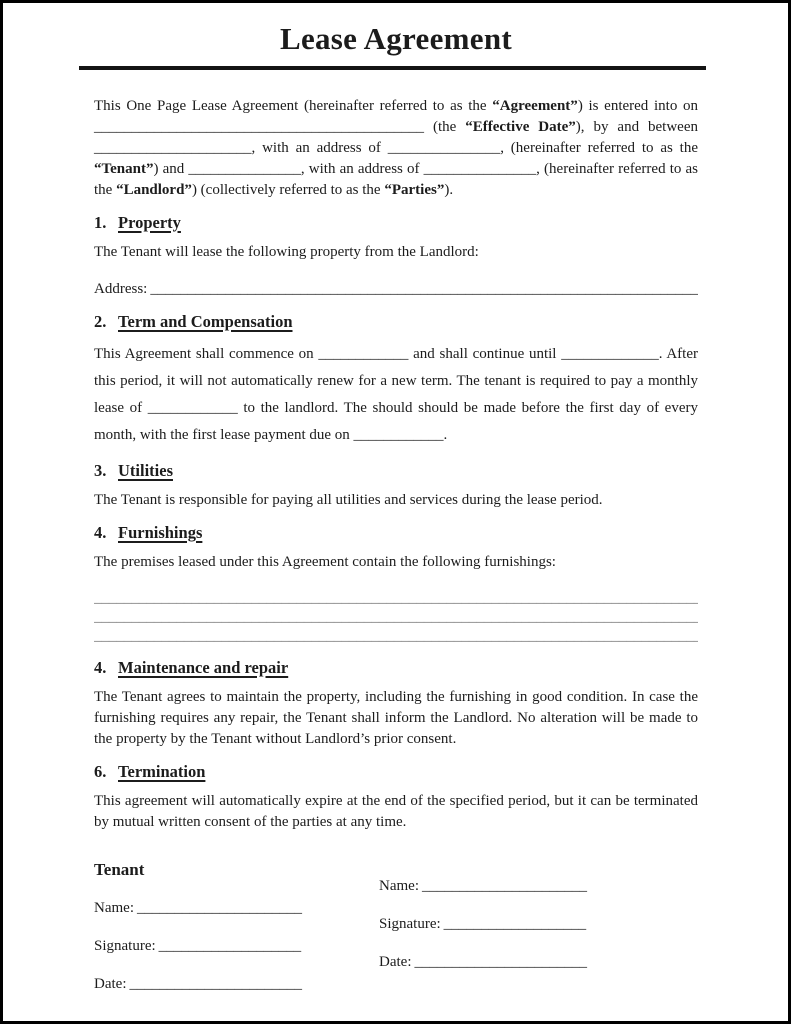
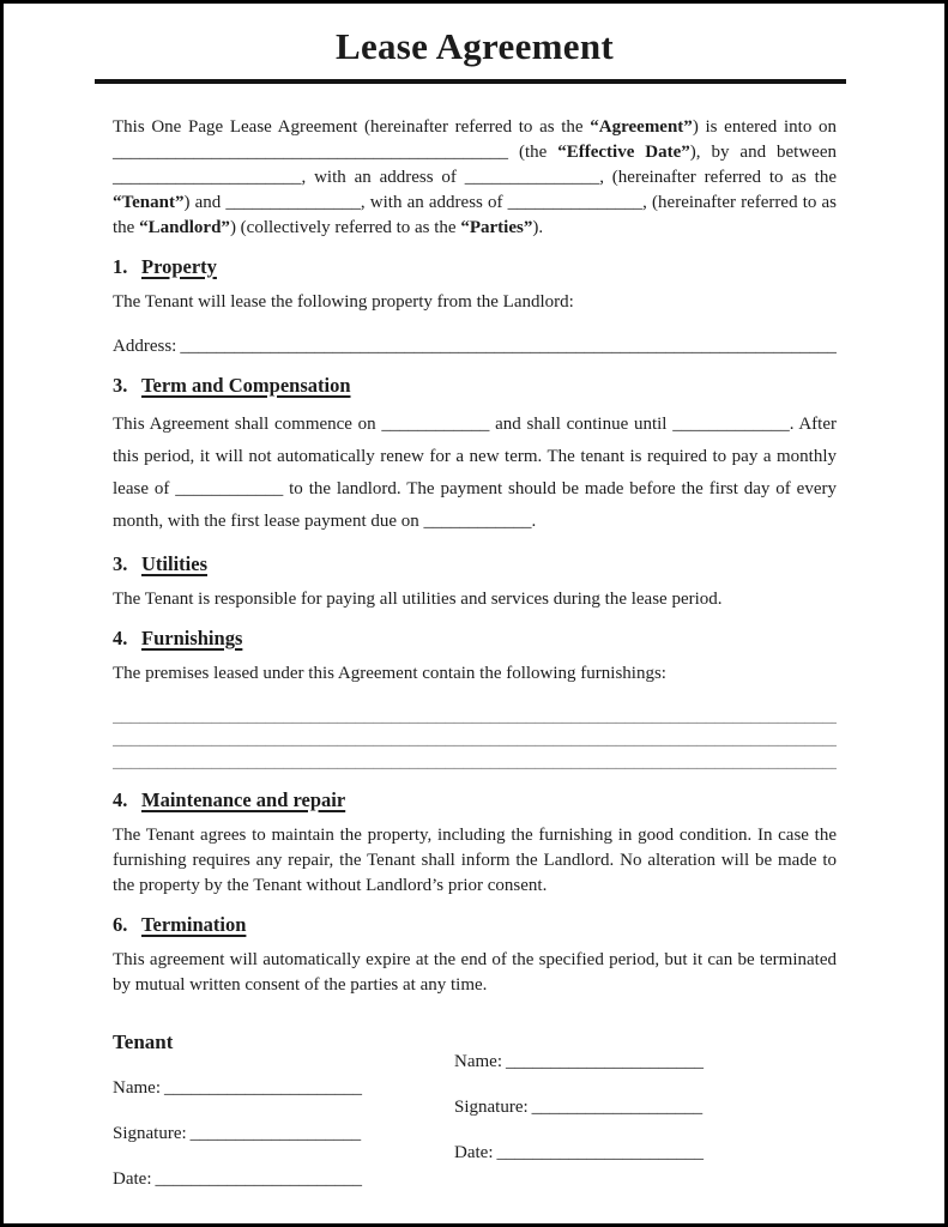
  Lease Agreement
  This One Page Lease Agreement (hereinafter referred to as the “Agreement”) is entered into on ____________________________________________ (the “Effective Date”), by and between _____________________, with an address of _______________, (hereinafter referred to as the “Tenant”) and _______________, with an address of _______________, (hereinafter referred to as the “Landlord”) (collectively referred to as the “Parties”).
  1. Property
  The Tenant will lease the following property from the Landlord:
  Address: _________________________________________________________________________
- 2. Term and Compensation
+ 3. Term and Compensation
- This Agreement shall commence on ____________ and shall continue until _____________. After this period, it will not automatically renew for a new term. The tenant is required to pay a monthly lease of ____________ to the landlord. The should should be made before the first day of every month, with the first lease payment due on ____________.
+ This Agreement shall commence on ____________ and shall continue until _____________. After this period, it will not automatically renew for a new term. The tenant is required to pay a monthly lease of ____________ to the landlord. The payment should be made before the first day of every month, with the first lease payment due on ____________.
  3. Utilities
  The Tenant is responsible for paying all utilities and services during the lease period.
  4. Furnishings
  The premises leased under this Agreement contain the following furnishings:
  _________________________________________________________________________________
  _________________________________________________________________________________
  _________________________________________________________________________________
  4. Maintenance and repair
  The Tenant agrees to maintain the property, including the furnishing in good condition. In case the furnishing requires any repair, the Tenant shall inform the Landlord. No alteration will be made to the property by the Tenant without Landlord’s prior consent.
  6. Termination
  This agreement will automatically expire at the end of the specified period, but it can be terminated by mutual written consent of the parties at any time.
  Tenant
  Name: ______________________
  Signature: ___________________
  Date: _______________________
  Name: ______________________
  Signature: ___________________
  Date: _______________________
